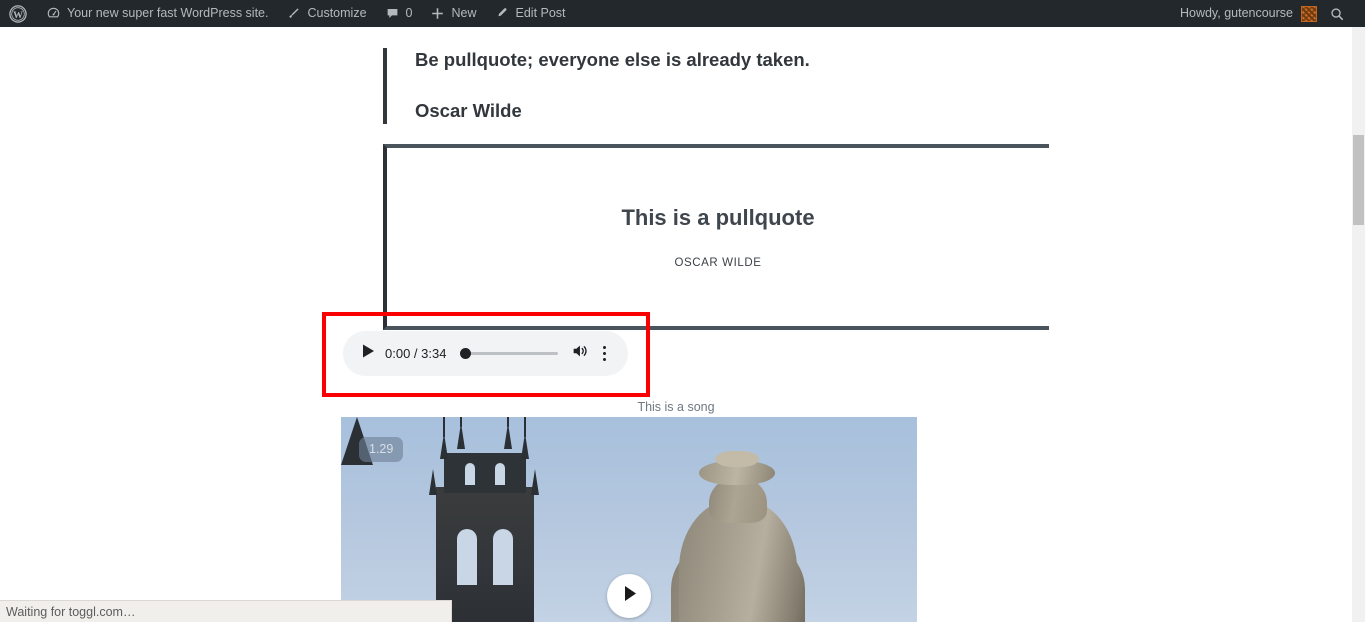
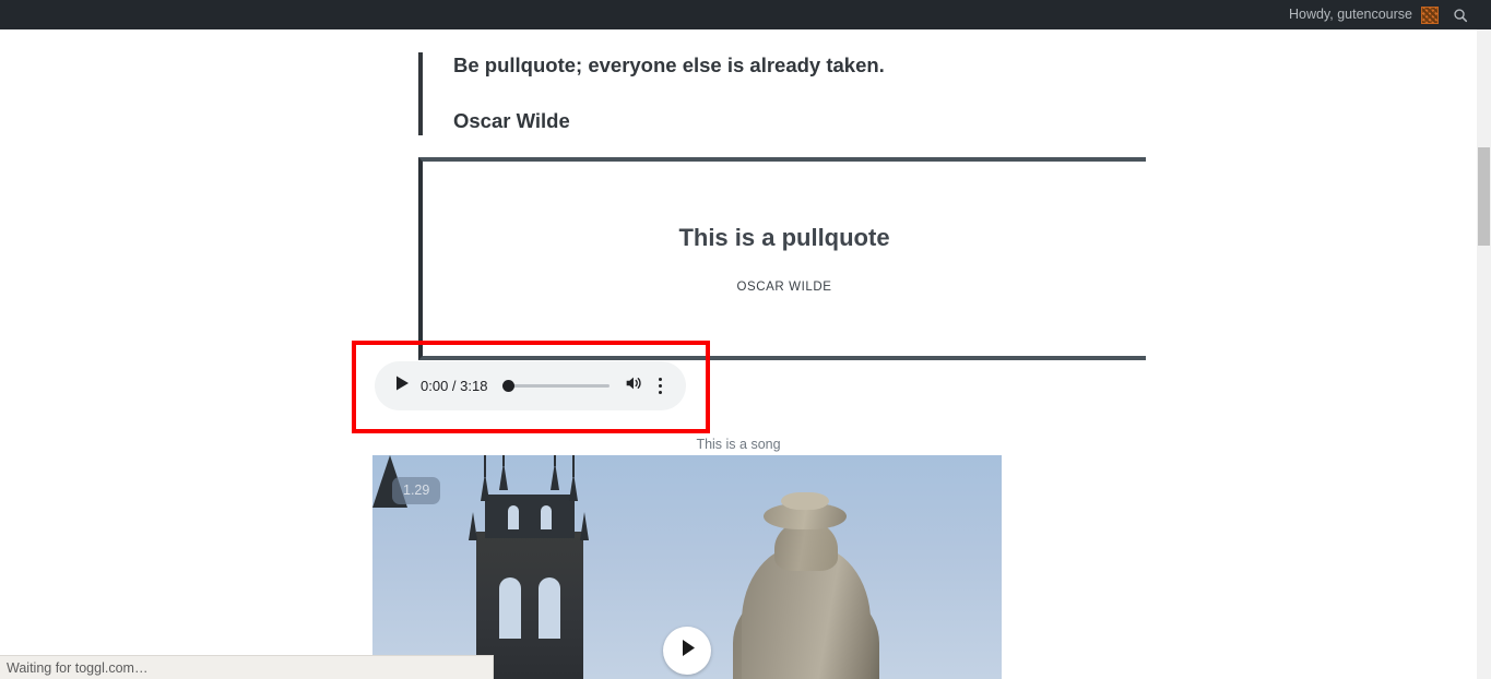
- W
- Your new super fast WordPress site.
- Customize
- 0
- New
- Edit Post
  Howdy, gutencourse
  Be pullquote; everyone else is already taken.
  Oscar Wilde
  This is a pullquote
  OSCAR WILDE
- 0:00 / 3:34
+ 0:00 / 3:18
  This is a song
  1.29
  Waiting for toggl.com…
